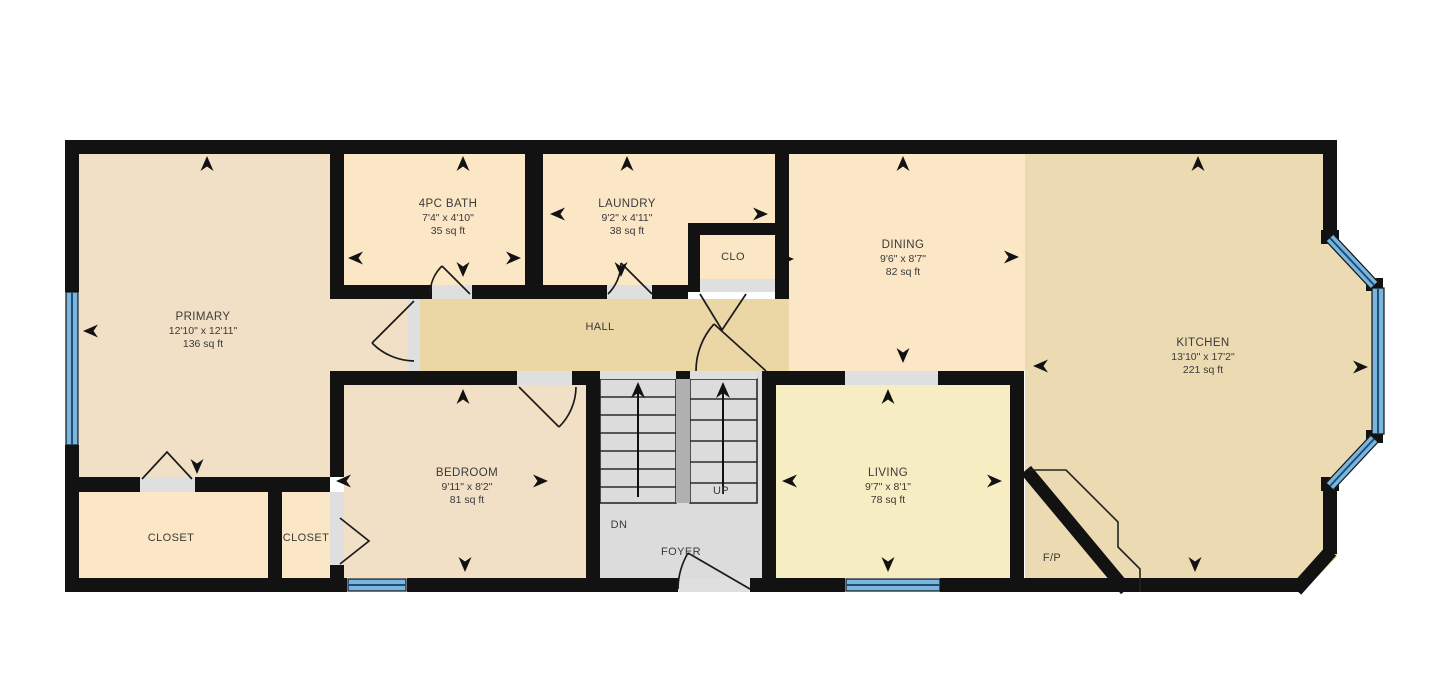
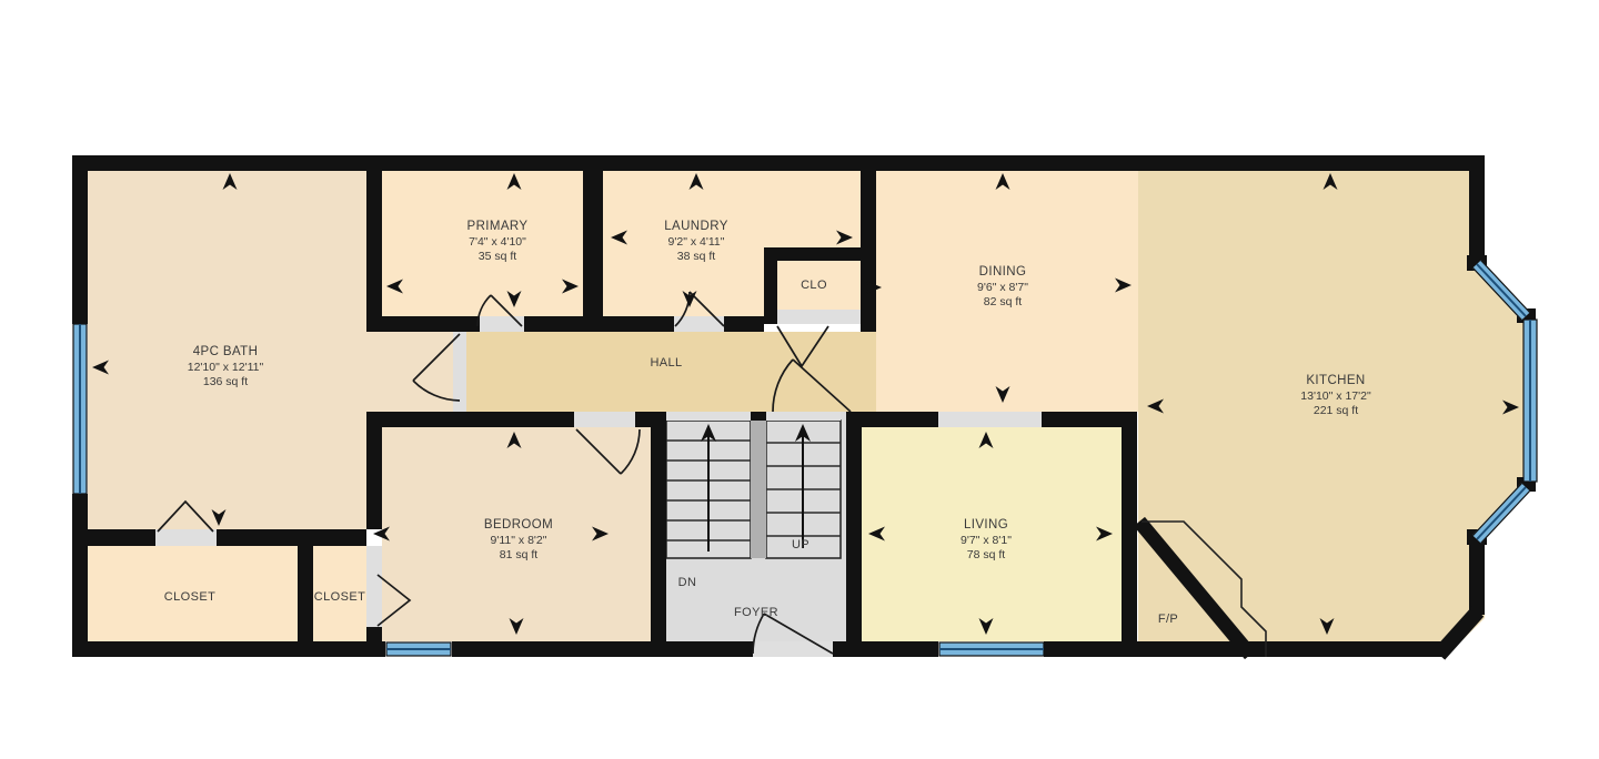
- PRIMARY
+ 4PC BATH
  12'10" x 12'11"
  136 sq ft
- 4PC BATH
+ PRIMARY
  7'4" x 4'10"
  35 sq ft
  LAUNDRY
  9'2" x 4'11"
  38 sq ft
  DINING
  9'6" x 8'7"
  82 sq ft
  KITCHEN
  13'10" x 17'2"
  221 sq ft
  BEDROOM
  9'11" x 8'2"
  81 sq ft
  LIVING
  9'7" x 8'1"
  78 sq ft
  HALL
  CLO
  CLOSET
  CLOSET
  FOYER
  UP
  DN
  F/P
